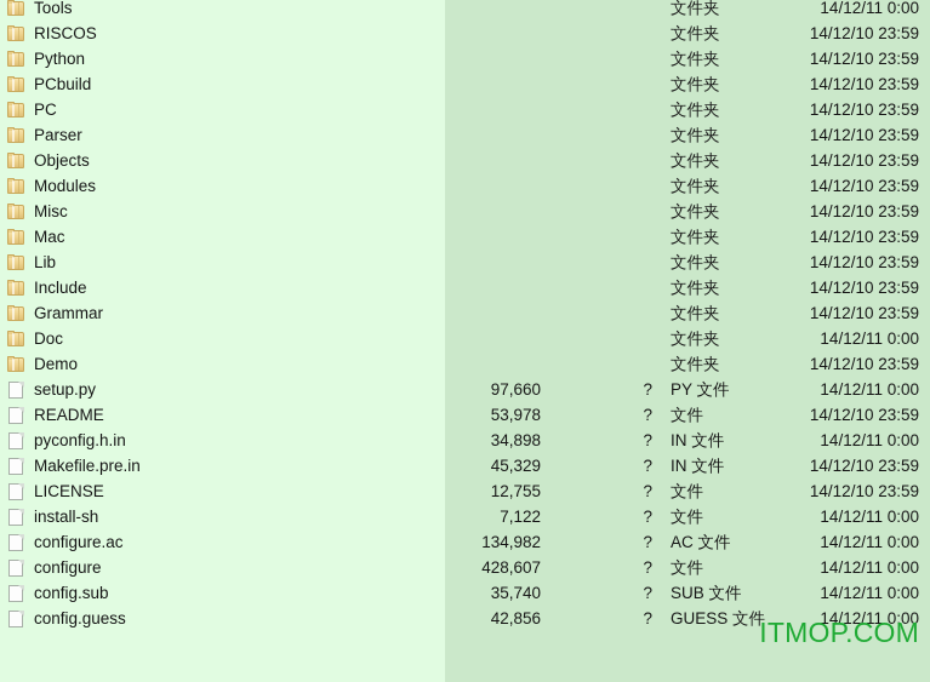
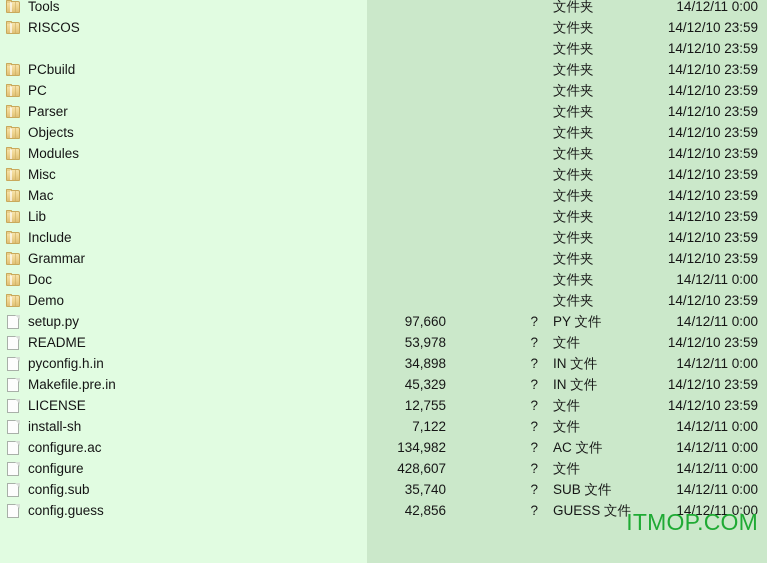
  Tools
  文件夹
  14/12/11 0:00
  RISCOS
  文件夹
  14/12/10 23:59
- Python
  文件夹
  14/12/10 23:59
  PCbuild
  文件夹
  14/12/10 23:59
  PC
  文件夹
  14/12/10 23:59
  Parser
  文件夹
  14/12/10 23:59
  Objects
  文件夹
  14/12/10 23:59
  Modules
  文件夹
  14/12/10 23:59
  Misc
  文件夹
  14/12/10 23:59
  Mac
  文件夹
  14/12/10 23:59
  Lib
  文件夹
  14/12/10 23:59
  Include
  文件夹
  14/12/10 23:59
  Grammar
  文件夹
  14/12/10 23:59
  Doc
  文件夹
  14/12/11 0:00
  Demo
  文件夹
  14/12/10 23:59
  setup.py
  97,660
  ?
  PY 文件
  14/12/11 0:00
  README
  53,978
  ?
  文件
  14/12/10 23:59
  pyconfig.h.in
  34,898
  ?
  IN 文件
  14/12/11 0:00
  Makefile.pre.in
  45,329
  ?
  IN 文件
  14/12/10 23:59
  LICENSE
  12,755
  ?
  文件
  14/12/10 23:59
  install-sh
  7,122
  ?
  文件
  14/12/11 0:00
  configure.ac
  134,982
  ?
  AC 文件
  14/12/11 0:00
  configure
  428,607
  ?
  文件
  14/12/11 0:00
  config.sub
  35,740
  ?
  SUB 文件
  14/12/11 0:00
  config.guess
  42,856
  ?
  GUESS 文件
  14/12/11 0:00
  ITMOP.COM
